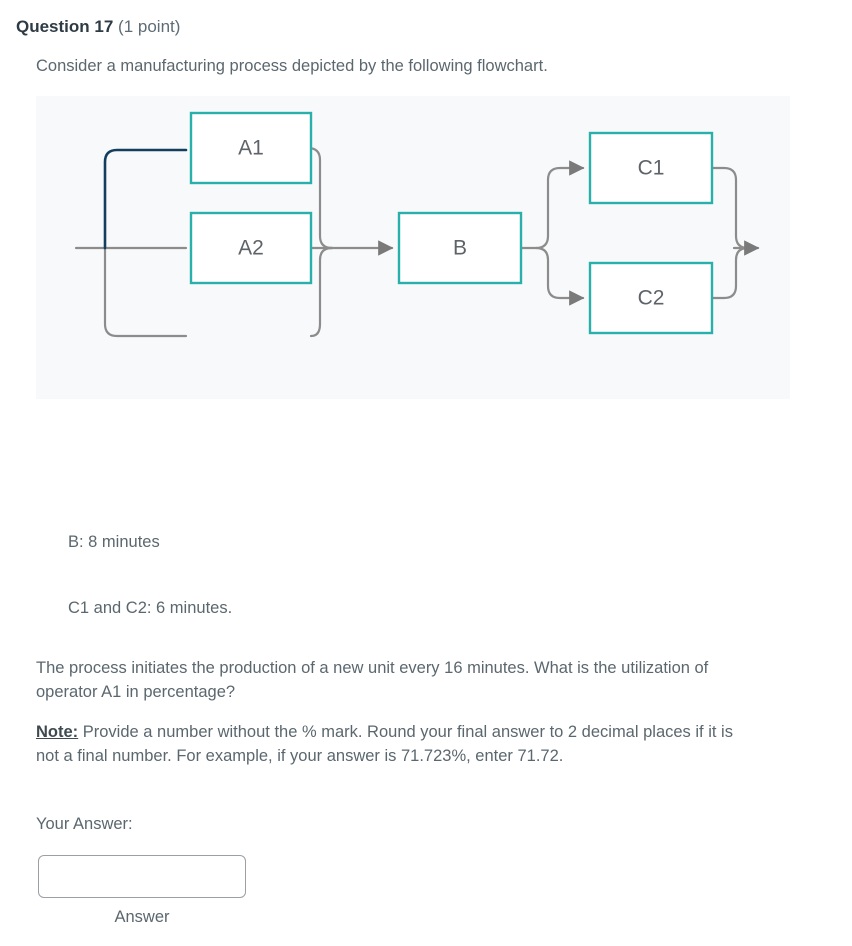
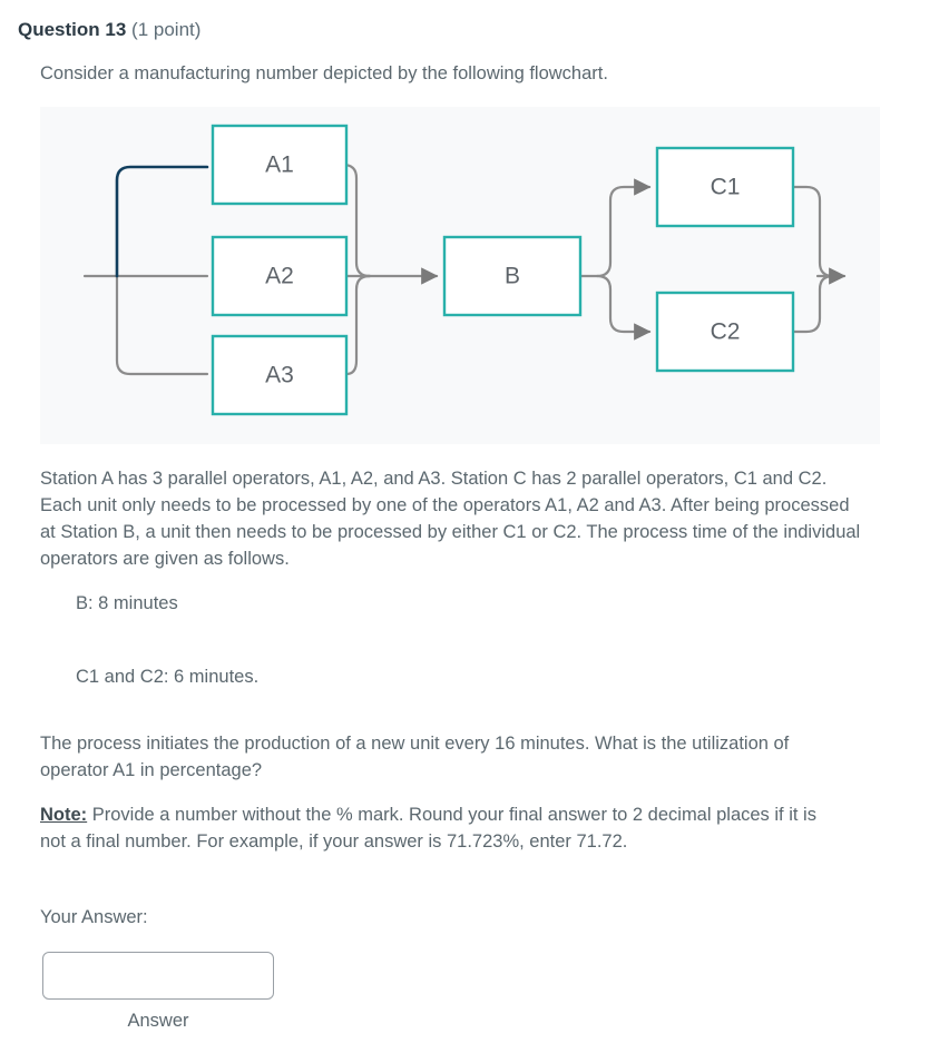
- Question 17 (1 point)
+ Question 13 (1 point)
- Consider a manufacturing process depicted by the following flowchart.
+ Consider a manufacturing number depicted by the following flowchart.
  A1
  A2
+ A3
  B
  C1
  C2
+ Station A has 3 parallel operators, A1, A2, and A3. Station C has 2 parallel operators, C1 and C2. Each unit only needs to be processed by one of the operators A1, A2 and A3. After being processed at Station B, a unit then needs to be processed by either C1 or C2. The process time of the individual operators are given as follows.
  B: 8 minutes
  C1 and C2: 6 minutes.
  The process initiates the production of a new unit every 16 minutes. What is the utilization of operator A1 in percentage?
  Note: Provide a number without the % mark. Round your final answer to 2 decimal places if it is not a final number. For example, if your answer is 71.723%, enter 71.72.
  Your Answer:
  Answer
